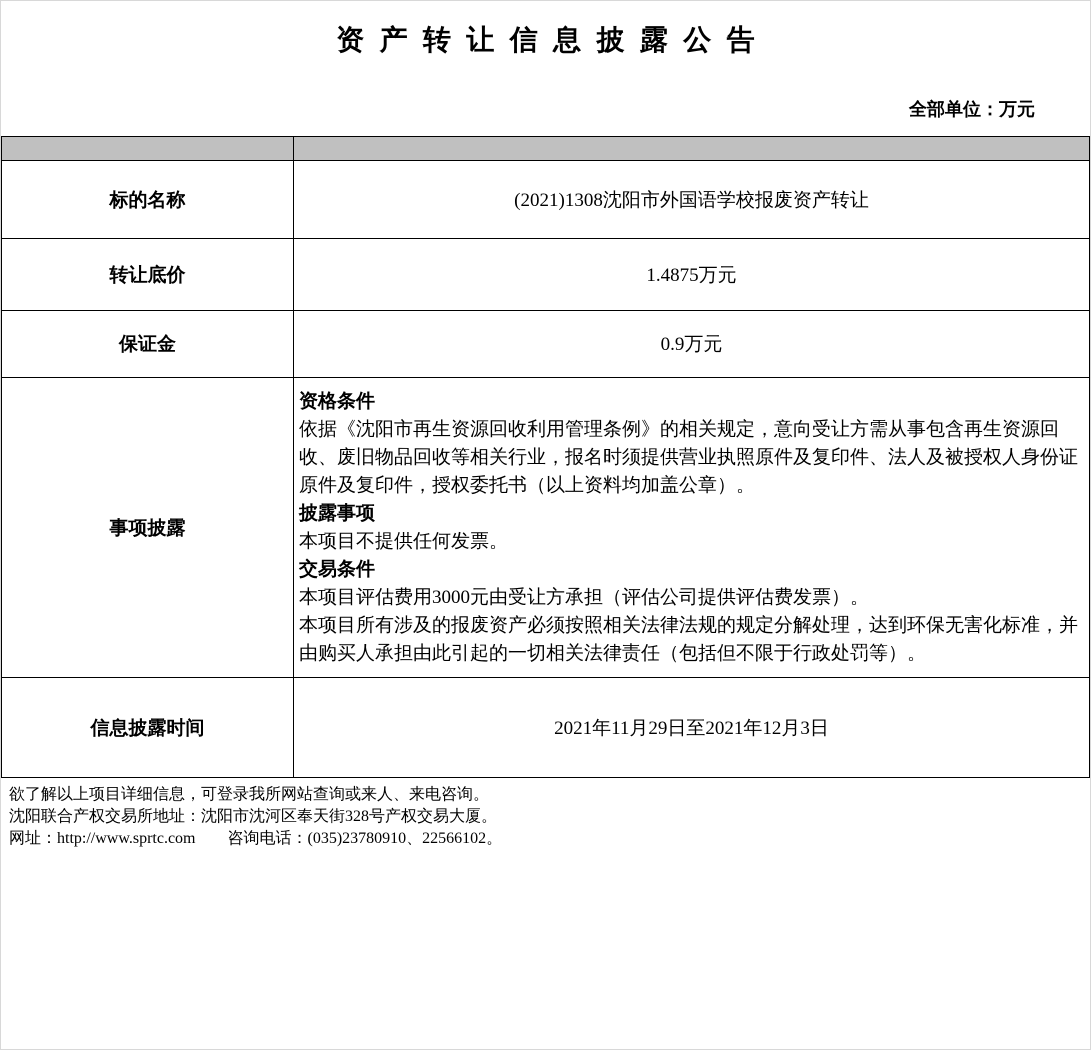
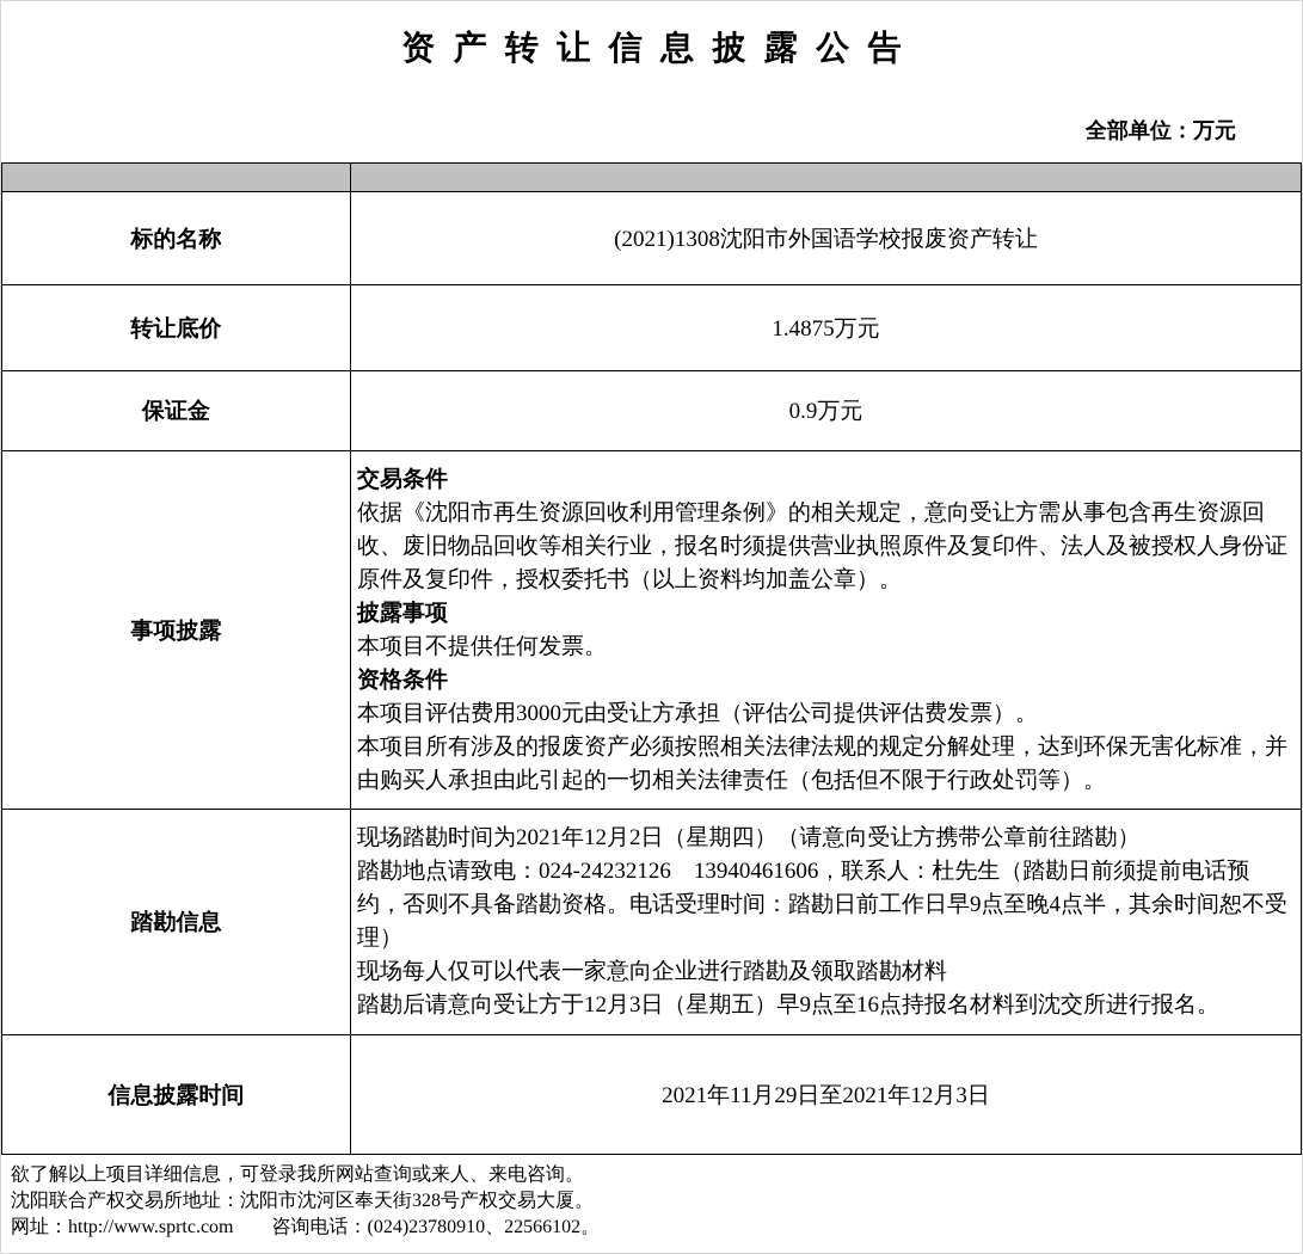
  资产转让信息披露公告
  全部单位：万元
  标的名称
  (2021)1308沈阳市外国语学校报废资产转让
  转让底价
  1.4875万元
  保证金
  0.9万元
  事项披露
- 资格条件
+ 交易条件
  依据《沈阳市再生资源回收利用管理条例》的相关规定，意向受让方需从事包含再生资源回收、废旧物品回收等相关行业，报名时须提供营业执照原件及复印件、法人及被授权人身份证原件及复印件，授权委托书（以上资料均加盖公章）。
  披露事项
  本项目不提供任何发票。
- 交易条件
+ 资格条件
  本项目评估费用3000元由受让方承担（评估公司提供评估费发票）。
  本项目所有涉及的报废资产必须按照相关法律法规的规定分解处理，达到环保无害化标准，并由购买人承担由此引起的一切相关法律责任（包括但不限于行政处罚等）。
+ 踏勘信息
+ 现场踏勘时间为2021年12月2日（星期四）（请意向受让方携带公章前往踏勘）
+ 踏勘地点请致电：024-24232126 13940461606，联系人：杜先生（踏勘日前须提前电话预约，否则不具备踏勘资格。电话受理时间：踏勘日前工作日早9点至晚4点半，其余时间恕不受理）
+ 现场每人仅可以代表一家意向企业进行踏勘及领取踏勘材料
+ 踏勘后请意向受让方于12月3日（星期五）早9点至16点持报名材料到沈交所进行报名。
  信息披露时间
  2021年11月29日至2021年12月3日
  欲了解以上项目详细信息，可登录我所网站查询或来人、来电咨询。
  沈阳联合产权交易所地址：沈阳市沈河区奉天街328号产权交易大厦。
- 网址：http://www.sprtc.com 咨询电话：(035)23780910、22566102。
+ 网址：http://www.sprtc.com 咨询电话：(024)23780910、22566102。
